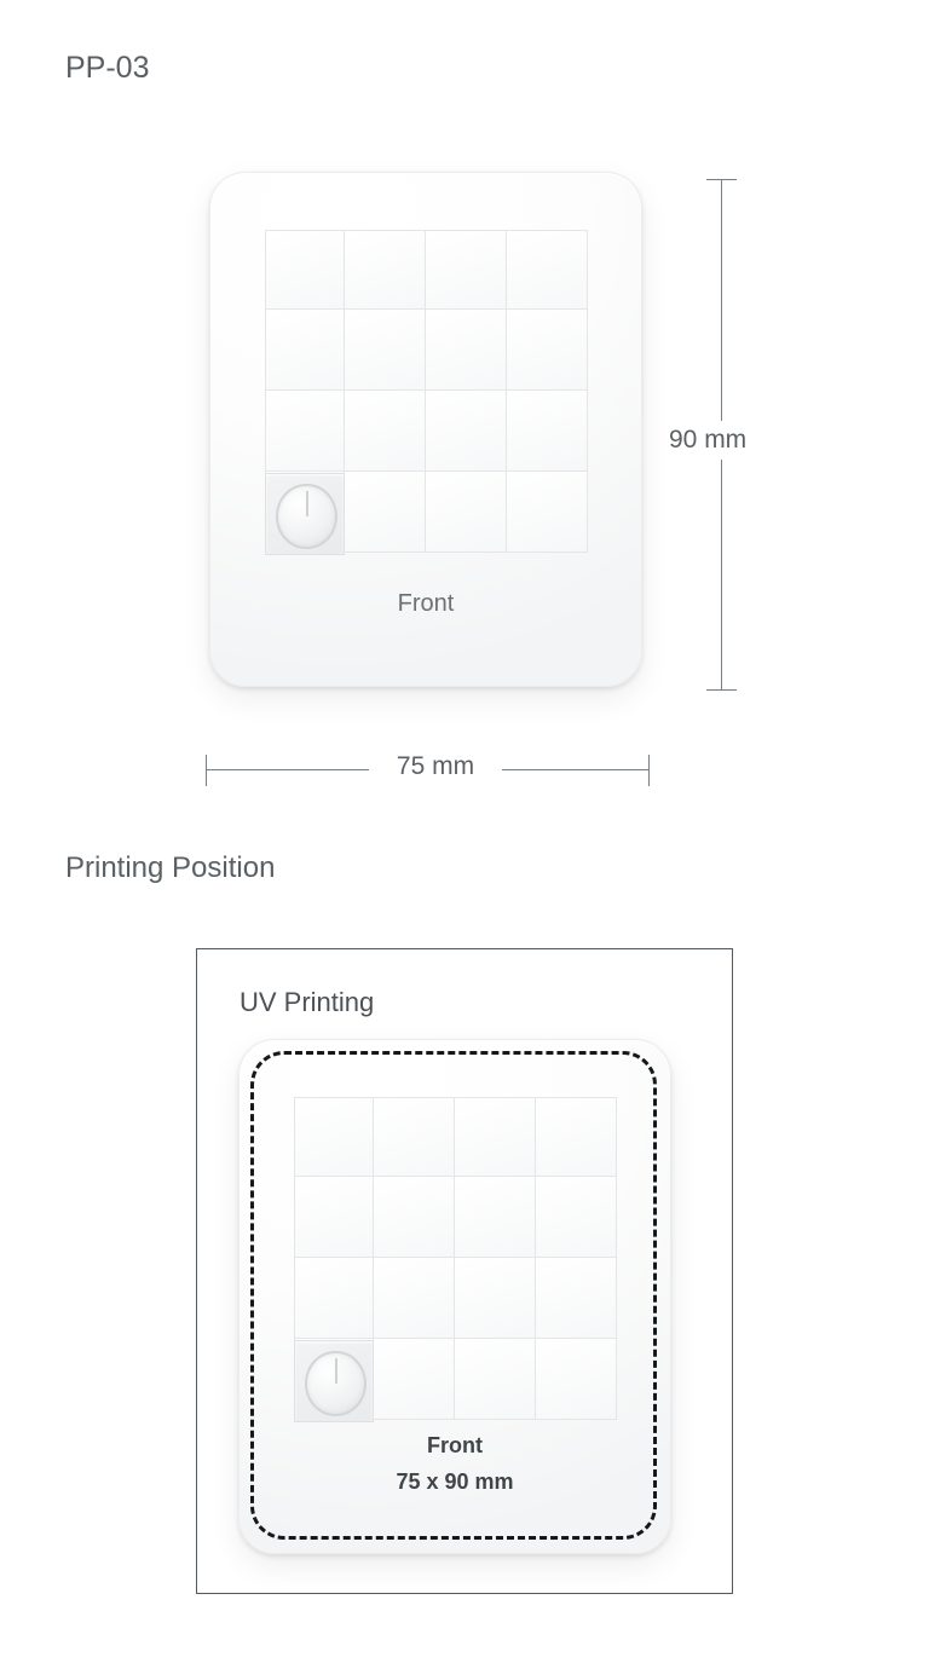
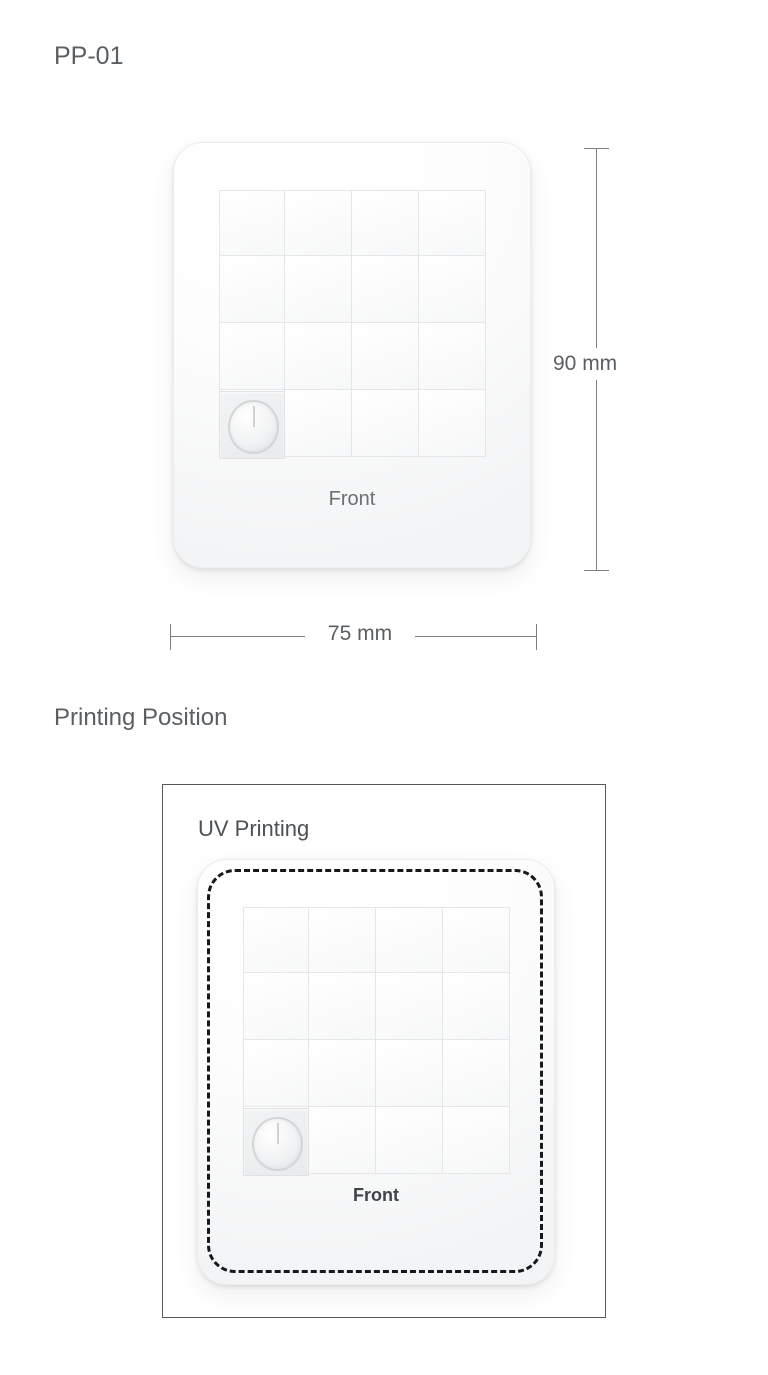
- PP-03
+ PP-01
  Front
  90 mm
  75 mm
  Printing Position
  UV Printing
  Front
- 75 x 90 mm
